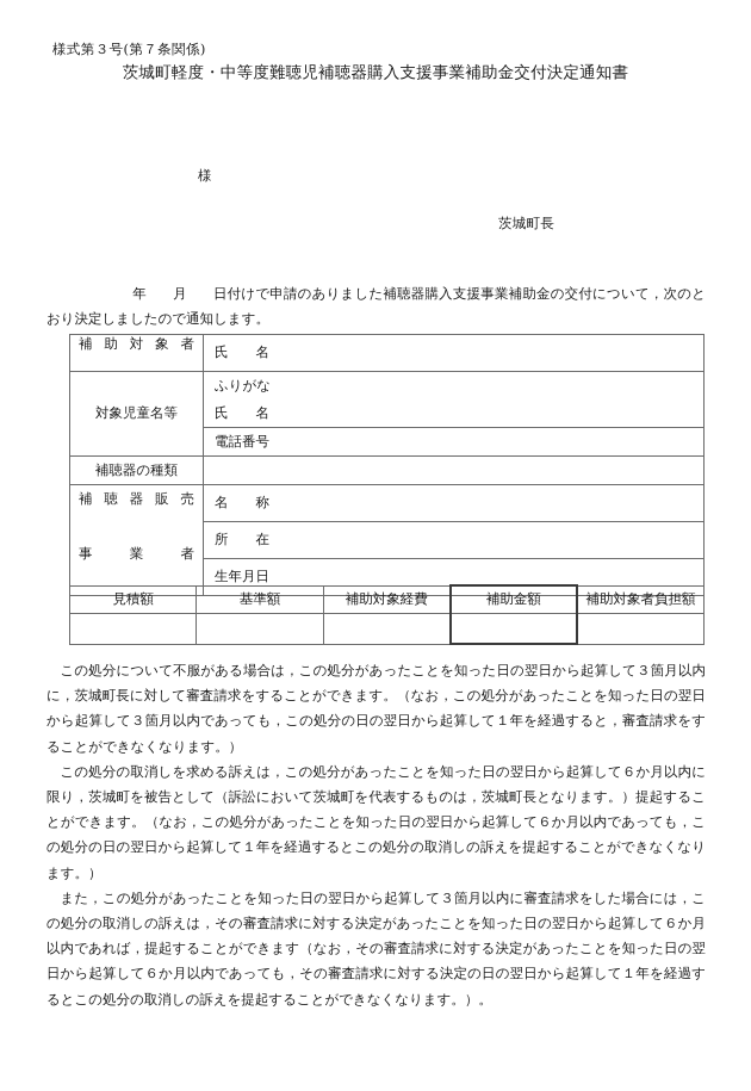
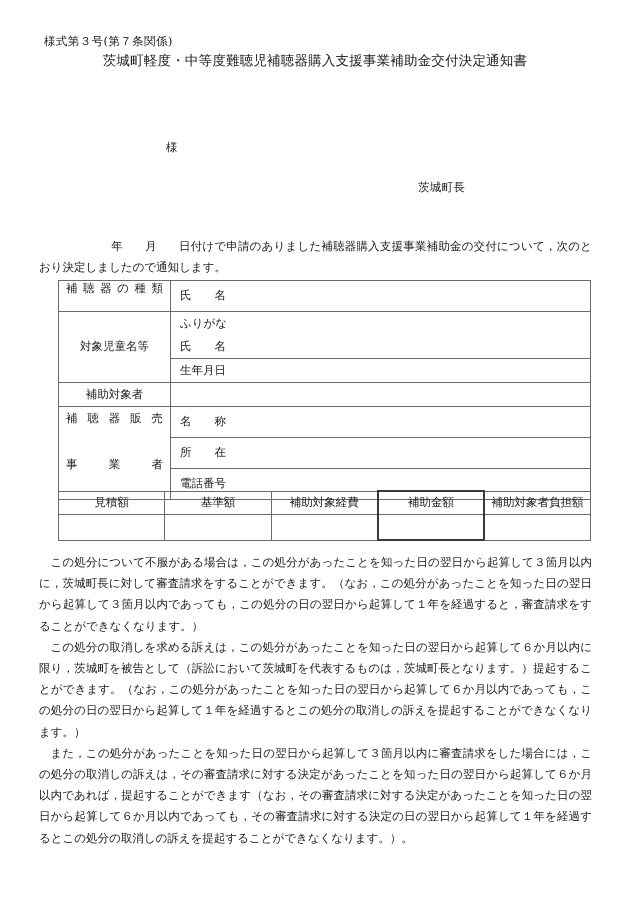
  様式第３号(第７条関係)
  茨城町軽度・中等度難聴児補聴器購入支援事業補助金交付決定通知書
  様
  茨城町長
  年 月 日付けで申請のありました補聴器購入支援事業補助金の交付について，次のとおり決定しましたので通知します。
- 補助対象者	氏 名
+ 補聴器の種類	氏 名
  対象児童名等	ふりがな 氏 名
- 電話番号
+ 生年月日
- 補聴器の種類
+ 補助対象者
  補聴器販売 事 業 者	名 称
  所 在
- 生年月日
+ 電話番号
  見積額	基準額	補助対象経費	補助金額	補助対象者負担額
  この処分について不服がある場合は，この処分があったことを知った日の翌日から起算して３箇月以内に，茨城町長に対して審査請求をすることができます。（なお，この処分があったことを知った日の翌日から起算して３箇月以内であっても，この処分の日の翌日から起算して１年を経過すると，審査請求をすることができなくなります。）
  この処分の取消しを求める訴えは，この処分があったことを知った日の翌日から起算して６か月以内に限り，茨城町を被告として（訴訟において茨城町を代表するものは，茨城町長となります。）提起することができます。（なお，この処分があったことを知った日の翌日から起算して６か月以内であっても，この処分の日の翌日から起算して１年を経過するとこの処分の取消しの訴えを提起することができなくなります。）
  また，この処分があったことを知った日の翌日から起算して３箇月以内に審査請求をした場合には，この処分の取消しの訴えは，その審査請求に対する決定があったことを知った日の翌日から起算して６か月以内であれば，提起することができます（なお，その審査請求に対する決定があったことを知った日の翌日から起算して６か月以内であっても，その審査請求に対する決定の日の翌日から起算して１年を経過するとこの処分の取消しの訴えを提起することができなくなります。）。
